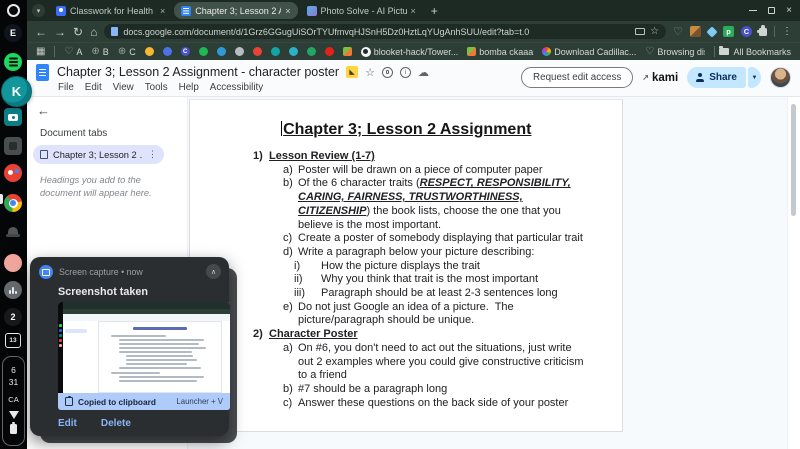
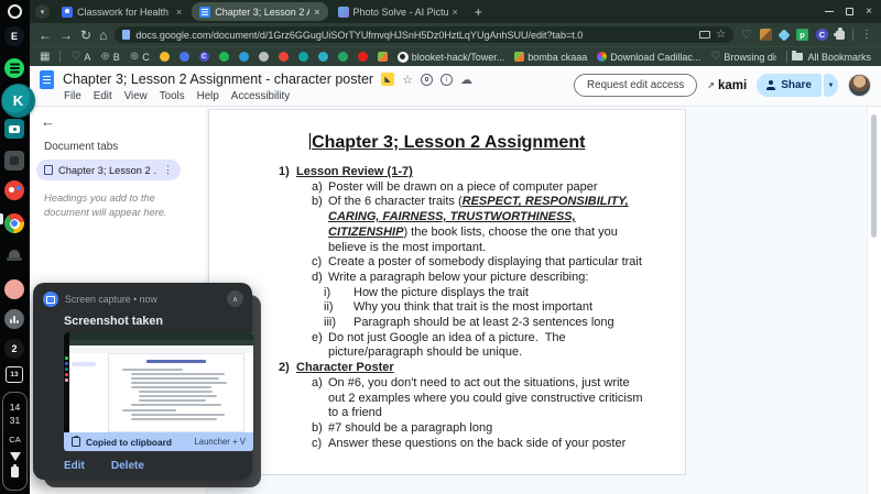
  E
  2
- 6
+ 14
  31
  CA
  ×
  ×
  Photo Solve - AI Pictu
  ×
  +
  ×
  ←
  →
  ↻
  ⌂
  docs.google.com/document/d/1Grz6GGugUiSOrTYUfmvqHJSnH5Dz0HztLqYUgAnhSUU/edit?tab=t.0
  ☆
  ♡
  p
  C
  ⋮
  ▦
  ♡
  A
  ⊕
  B
  ⊕
  C
  blooket-hack/Tower...
  bomba ckaaa
  Download Cadillac...
  ♡
  All Bookmarks
  K
  Chapter 3; Lesson 2 Assignment - character poster
  ☆
  ☁
  File
  Edit
  View
  Tools
  Help
  Accessibility
  Request edit access
  ↗
  kami
  Share
  ←
  Document tabs
  Chapter 3; Lesson 2
  ⋮
  Headings you add to the document will appear here.
  Chapter 3; Lesson 2 Assignment
  1) Lesson Review (1-7)
  a) Poster will be drawn on a piece of computer paper
  b) Of the 6 character traits (RESPECT, RESPONSIBILITY,
  CARING, FAIRNESS, TRUSTWORTHINESS,
  CITIZENSHIP) the book lists, choose the one that you
  believe is the most important.
  c) Create a poster of somebody displaying that particular trait
  d) Write a paragraph below your picture describing:
  i) How the picture displays the trait
  ii) Why you think that trait is the most important
  iii) Paragraph should be at least 2-3 sentences long
  e) Do not just Google an idea of a picture. The
  picture/paragraph should be unique.
  2) Character Poster
  a) On #6, you don't need to act out the situations, just write
  out 2 examples where you could give constructive criticism
  to a friend
  b) #7 should be a paragraph long
  c) Answer these questions on the back side of your poster
  Screen capture • now
  Screenshot taken
  Copied to clipboard
  Launcher + V
  Edit
  Delete
